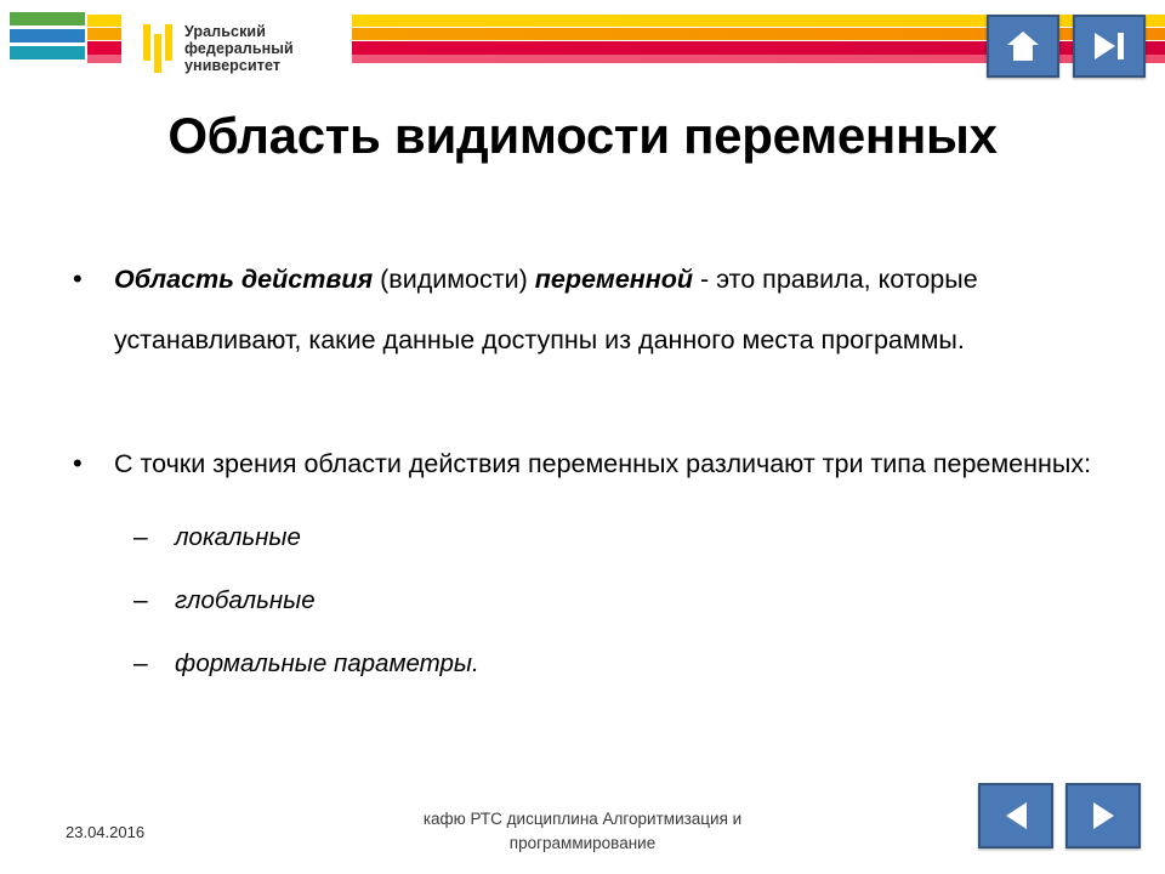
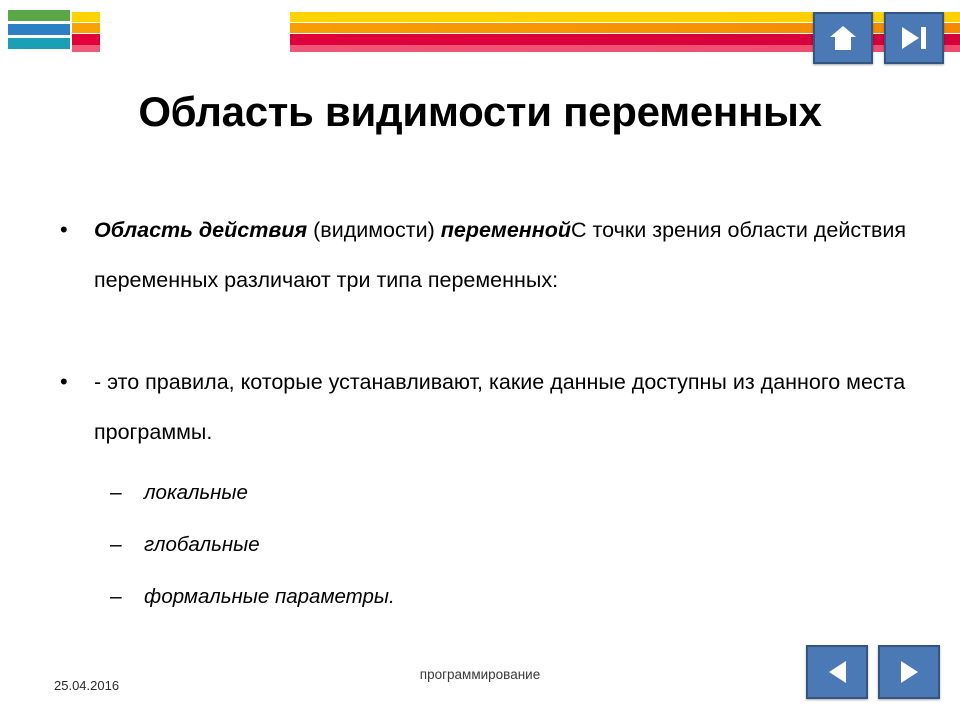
- Уральский
- федеральный
- университет
  Область видимости переменных
  •
- Область действия (видимости) переменной - это правила, которые устанавливают, какие данные доступны из данного места программы.
+ Область действия (видимости) переменнойС точки зрения области действия переменных различают три типа переменных:
  •
- С точки зрения области действия переменных различают три типа переменных:
+ - это правила, которые устанавливают, какие данные доступны из данного места программы.
  –
  локальные
  –
  глобальные
  –
  формальные параметры.
- 23.04.2016
+ 25.04.2016
- кафю РТС дисциплина Алгоритмизация и
  программирование
